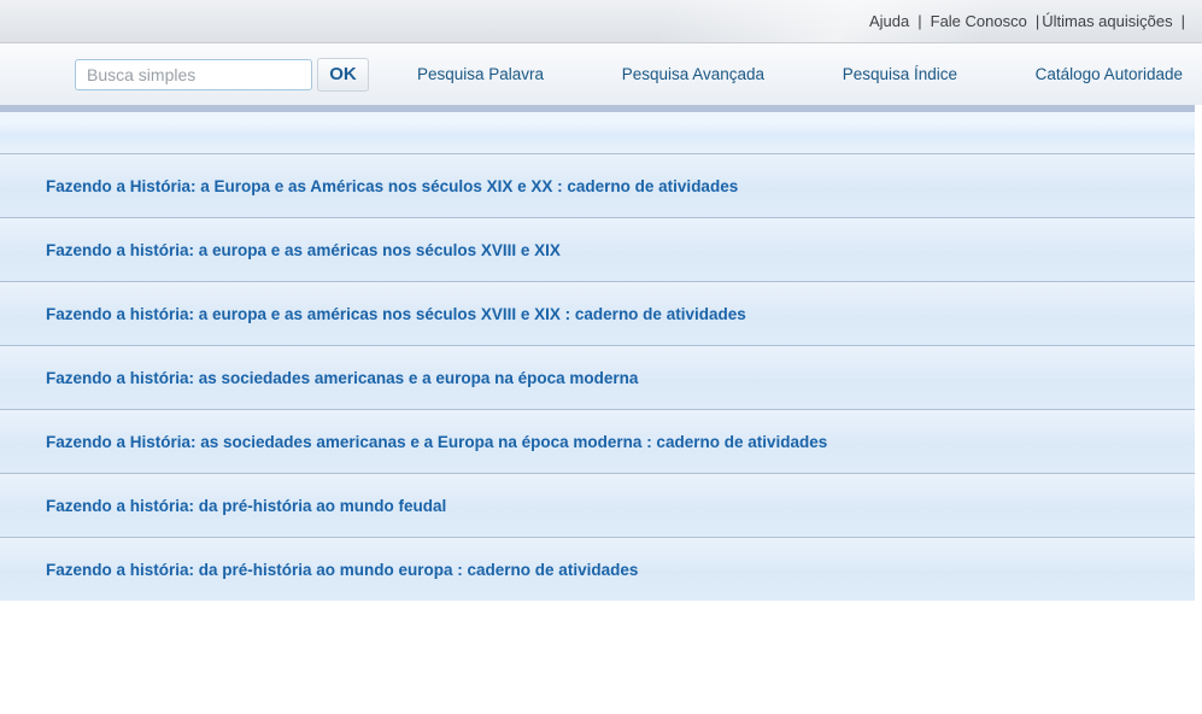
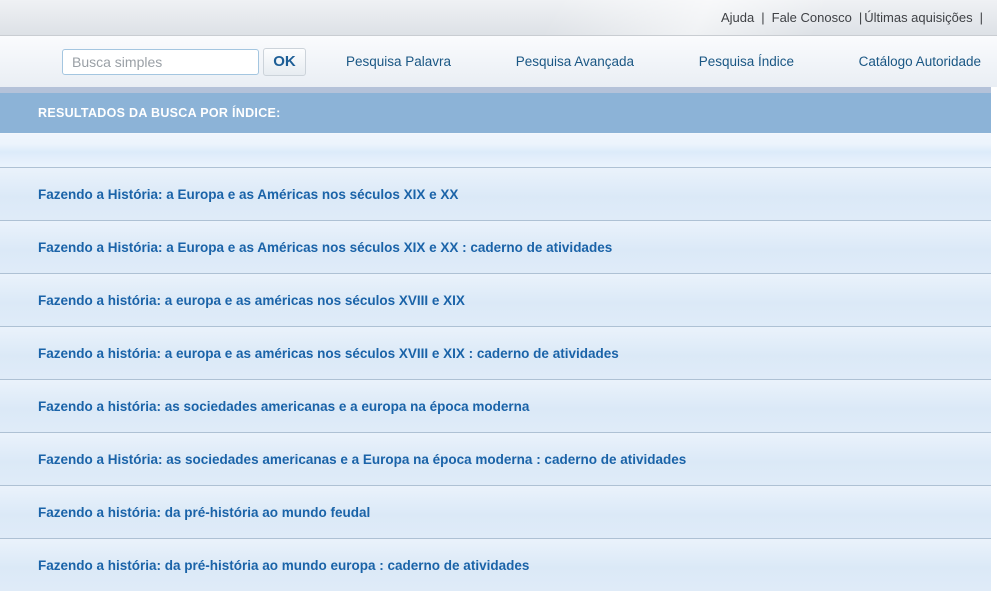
  Ajuda
  |
  Fale Conosco
  |
  Últimas aquisições
  |
  Busca simples
  OK
  Pesquisa Palavra
  Pesquisa Avançada
  Pesquisa Índice
  Catálogo Autoridade
+ RESULTADOS DA BUSCA POR ÍNDICE:
+ Fazendo a História: a Europa e as Américas nos séculos XIX e XX
  Fazendo a História: a Europa e as Américas nos séculos XIX e XX : caderno de atividades
  Fazendo a história: a europa e as américas nos séculos XVIII e XIX
  Fazendo a história: a europa e as américas nos séculos XVIII e XIX : caderno de atividades
  Fazendo a história: as sociedades americanas e a europa na época moderna
  Fazendo a História: as sociedades americanas e a Europa na época moderna : caderno de atividades
  Fazendo a história: da pré-história ao mundo feudal
  Fazendo a história: da pré-história ao mundo europa : caderno de atividades
